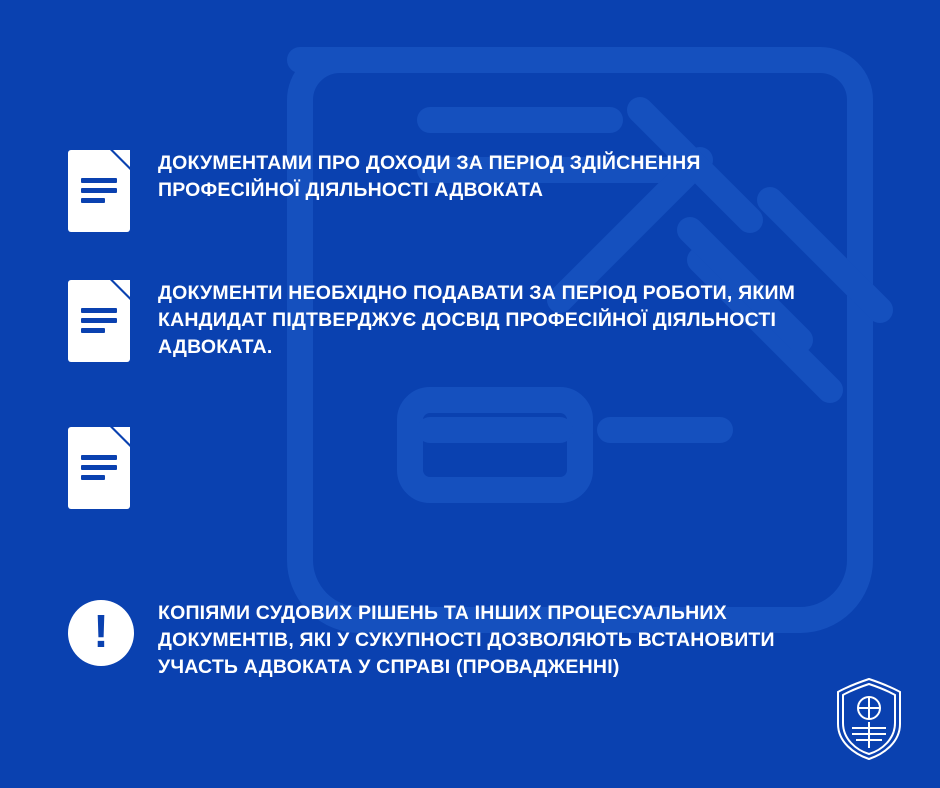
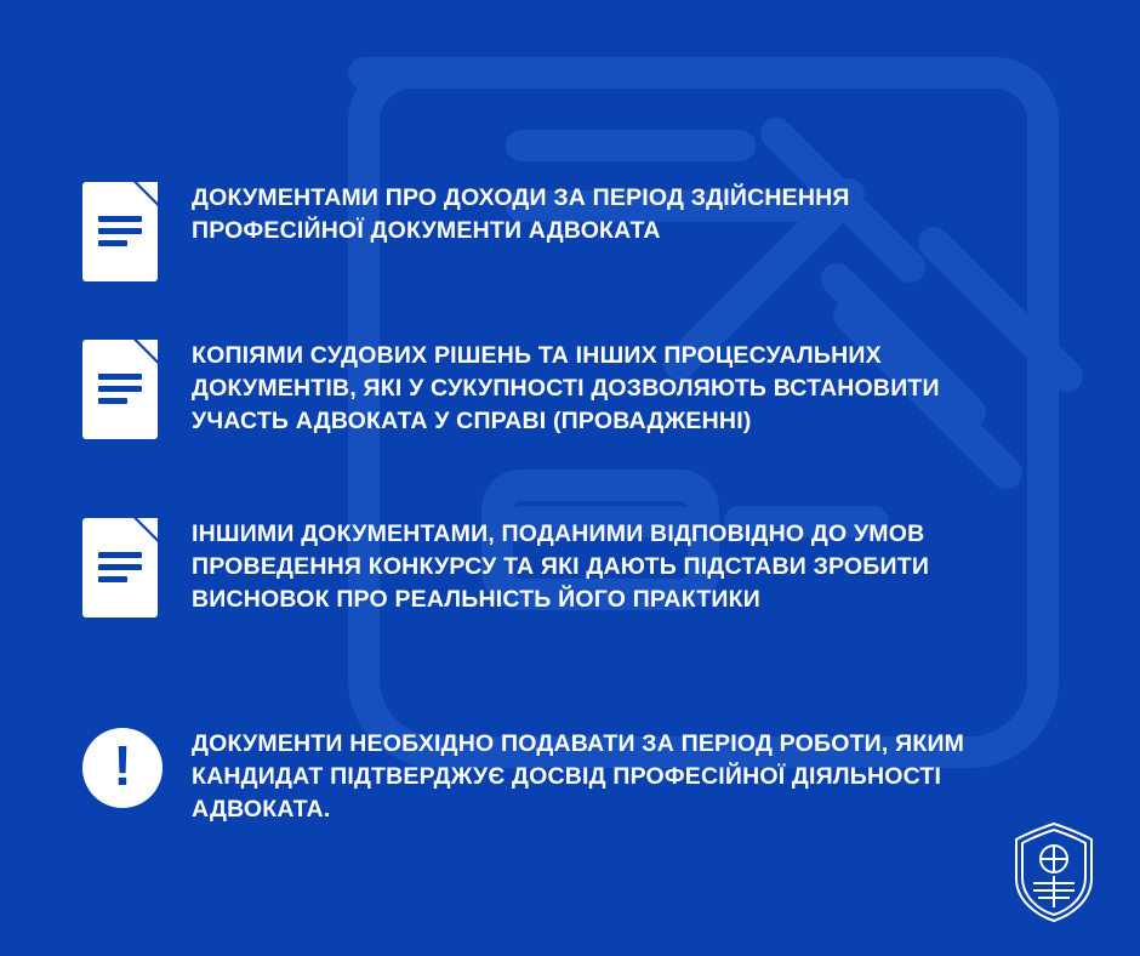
- ДОКУМЕНТАМИ ПРО ДОХОДИ ЗА ПЕРІОД ЗДІЙСНЕННЯ ПРОФЕСІЙНОЇ ДІЯЛЬНОСТІ АДВОКАТА
+ ДОКУМЕНТАМИ ПРО ДОХОДИ ЗА ПЕРІОД ЗДІЙСНЕННЯ ПРОФЕСІЙНОЇ ДОКУМЕНТИ АДВОКАТА
- ДОКУМЕНТИ НЕОБХІДНО ПОДАВАТИ ЗА ПЕРІОД РОБОТИ, ЯКИМ КАНДИДАТ ПІДТВЕРДЖУЄ ДОСВІД ПРОФЕСІЙНОЇ ДІЯЛЬНОСТІ АДВОКАТА.
+ КОПІЯМИ СУДОВИХ РІШЕНЬ ТА ІНШИХ ПРОЦЕСУАЛЬНИХ ДОКУМЕНТІВ, ЯКІ У СУКУПНОСТІ ДОЗВОЛЯЮТЬ ВСТАНОВИТИ УЧАСТЬ АДВОКАТА У СПРАВІ (ПРОВАДЖЕННІ)
+ ІНШИМИ ДОКУМЕНТАМИ, ПОДАНИМИ ВІДПОВІДНО ДО УМОВ ПРОВЕДЕННЯ КОНКУРСУ ТА ЯКІ ДАЮТЬ ПІДСТАВИ ЗРОБИТИ ВИСНОВОК ПРО РЕАЛЬНІСТЬ ЙОГО ПРАКТИКИ
  !
- КОПІЯМИ СУДОВИХ РІШЕНЬ ТА ІНШИХ ПРОЦЕСУАЛЬНИХ ДОКУМЕНТІВ, ЯКІ У СУКУПНОСТІ ДОЗВОЛЯЮТЬ ВСТАНОВИТИ УЧАСТЬ АДВОКАТА У СПРАВІ (ПРОВАДЖЕННІ)
+ ДОКУМЕНТИ НЕОБХІДНО ПОДАВАТИ ЗА ПЕРІОД РОБОТИ, ЯКИМ КАНДИДАТ ПІДТВЕРДЖУЄ ДОСВІД ПРОФЕСІЙНОЇ ДІЯЛЬНОСТІ АДВОКАТА.
